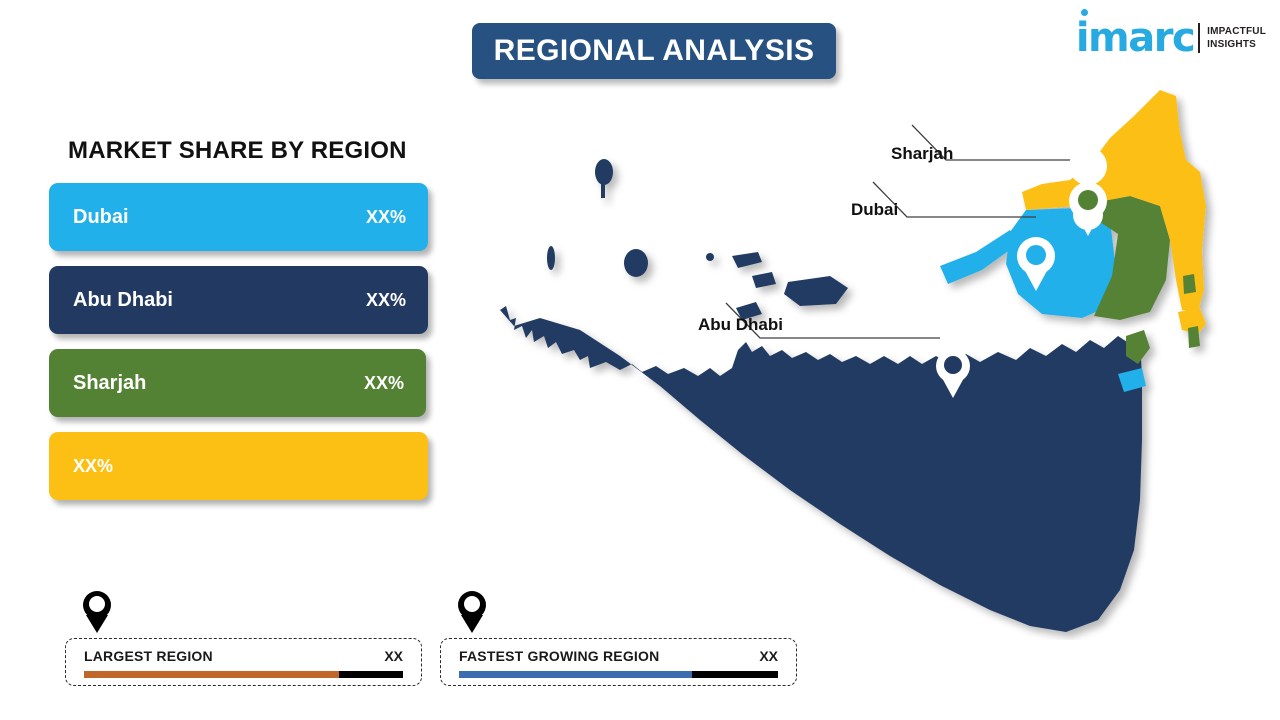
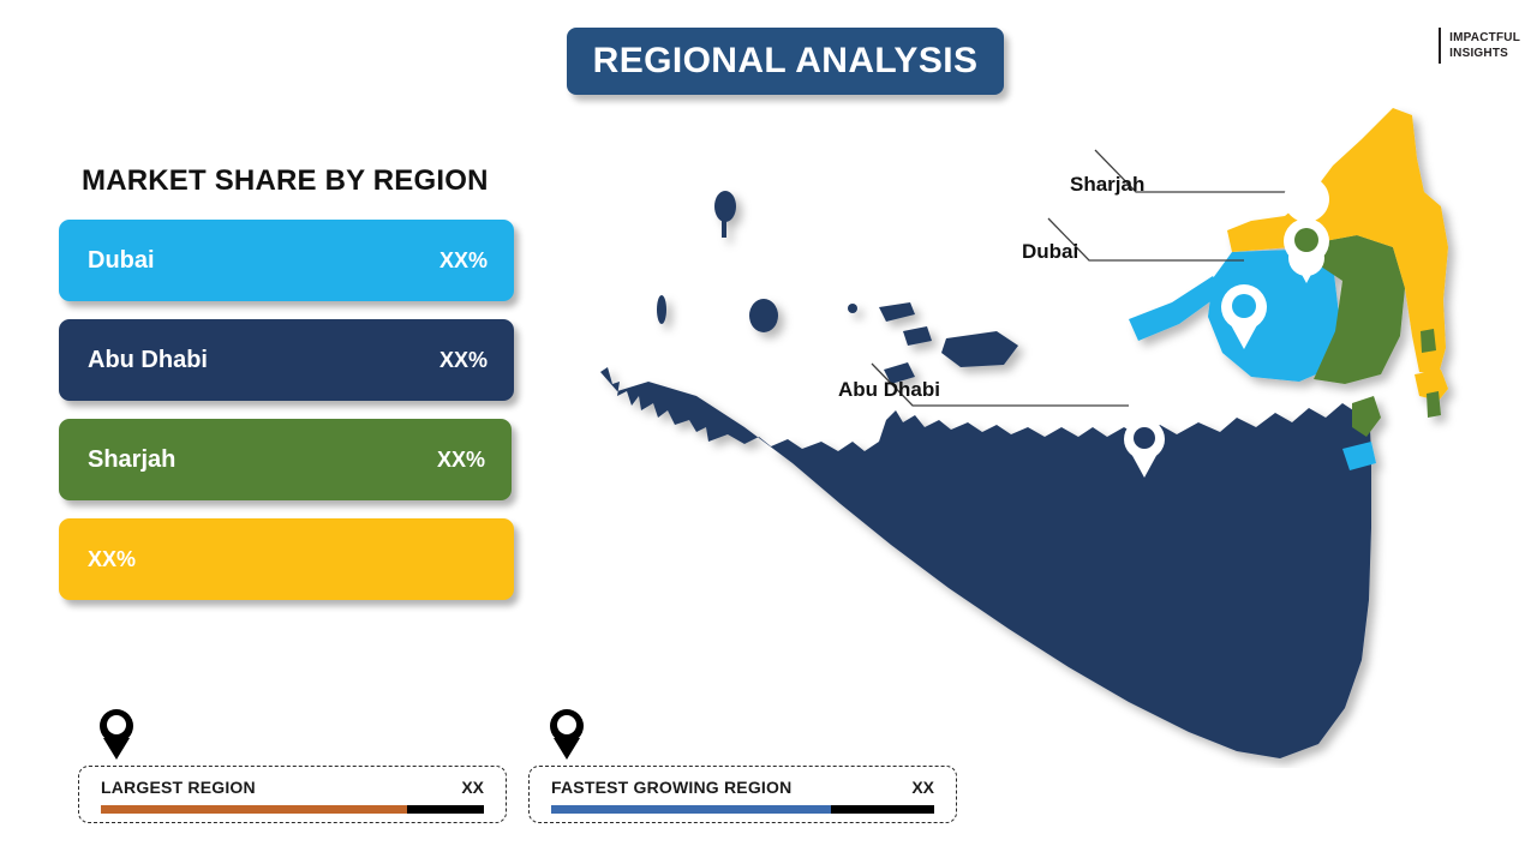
  REGIONAL ANALYSIS
- imarc
  IMPACTFUL
  INSIGHTS
  MARKET SHARE BY REGION
  Dubai
  XX%
  Abu Dhabi
  XX%
  Sharjah
  XX%
  XX%
  Sharjah
  Dubai
  Abu Dhabi
  LARGEST REGION
  XX
  FASTEST GROWING REGION
  XX
